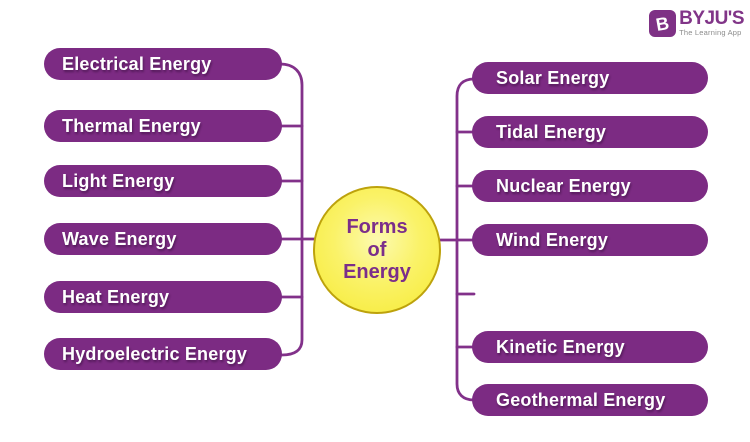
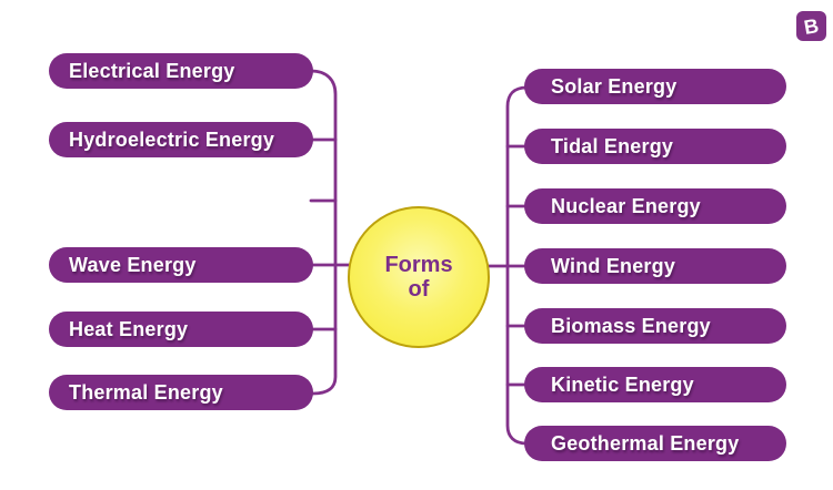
  Electrical Energy
- Thermal Energy
+ Hydroelectric Energy
- Light Energy
  Wave Energy
  Heat Energy
- Hydroelectric Energy
+ Thermal Energy
  Solar Energy
  Tidal Energy
  Nuclear Energy
  Wind Energy
+ Biomass Energy
  Kinetic Energy
  Geothermal Energy
  Forms
  of
- Energy
- BYJU'S
- The Learning App
